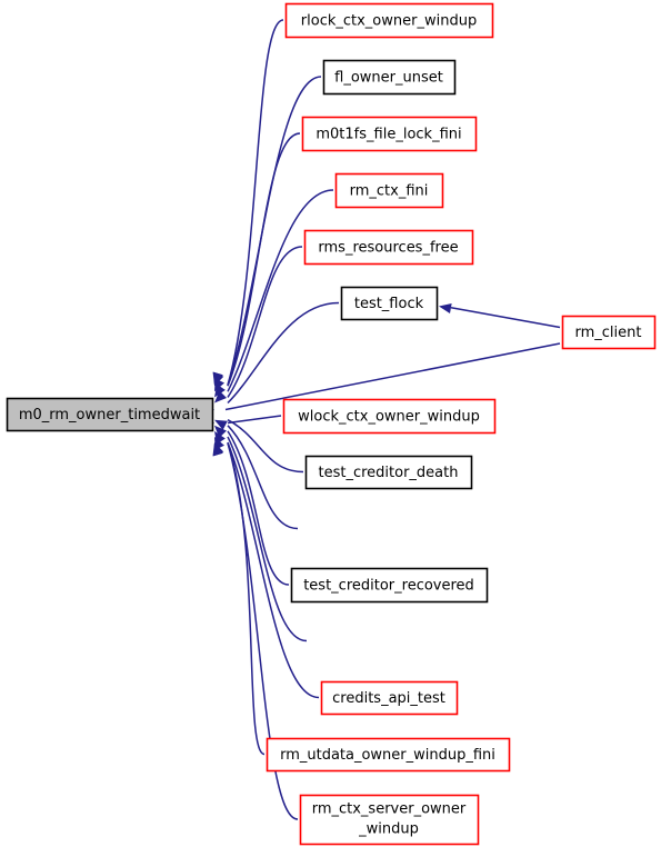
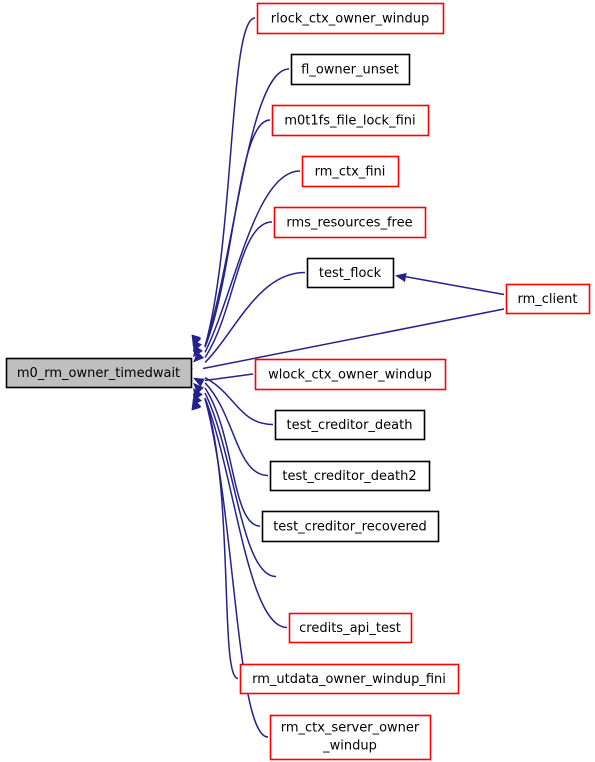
  rlock_ctx_owner_windup
  fl_owner_unset
  m0t1fs_file_lock_fini
  rm_ctx_fini
  rms_resources_free
  test_flock
  rm_client
  wlock_ctx_owner_windup
  test_creditor_death
+ test_creditor_death2
  test_creditor_recovered
  credits_api_test
  rm_utdata_owner_windup_fini
  rm_ctx_server_owner
  _windup
  m0_rm_owner_timedwait
